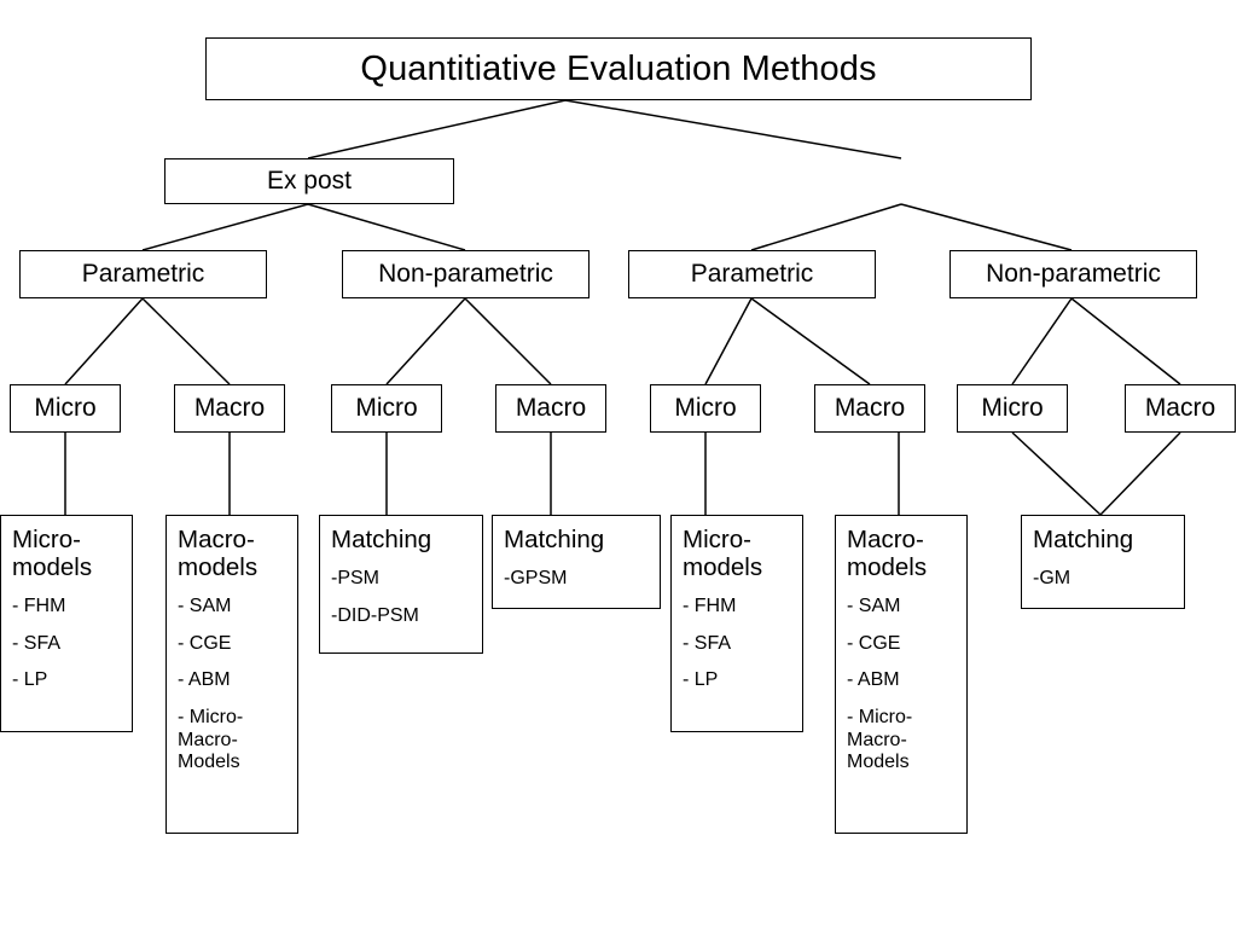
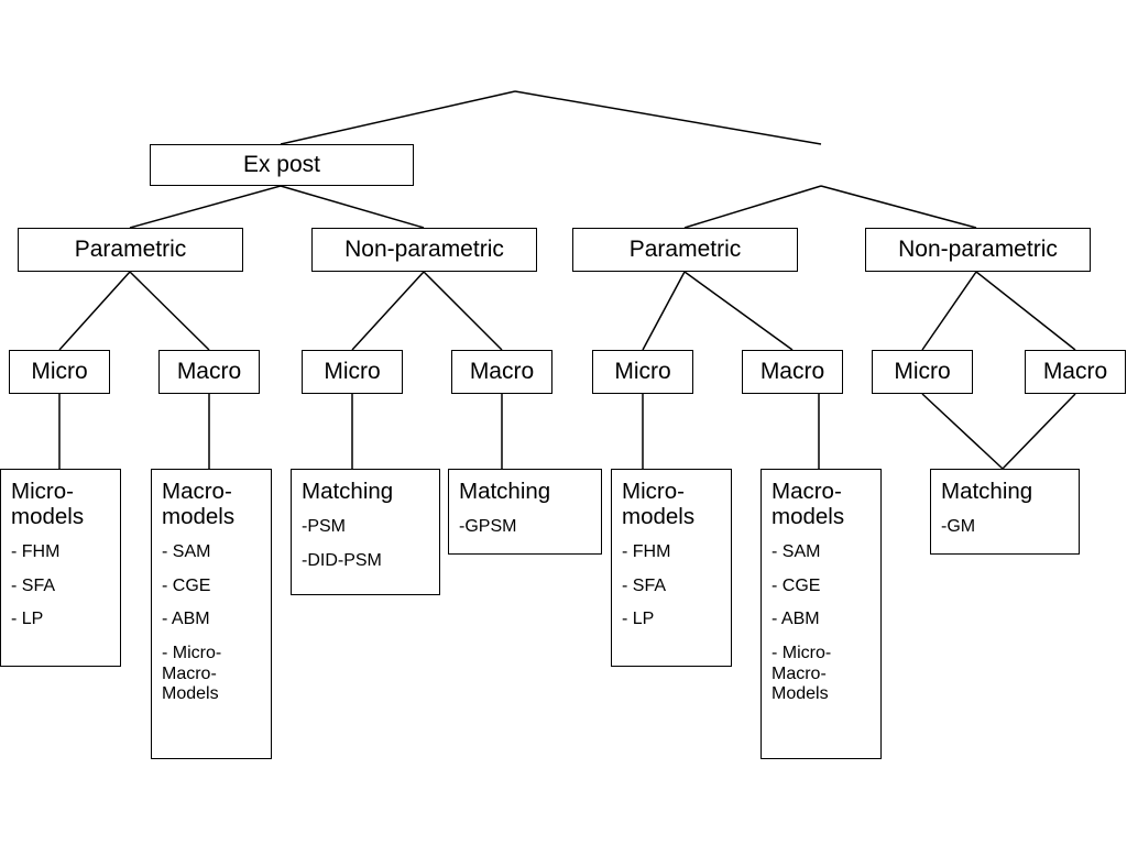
- Quantitiative Evaluation Methods
  Ex post
  Parametric
  Non-parametric
  Parametric
  Non-parametric
  Micro
  Macro
  Micro
  Macro
  Micro
  Macro
  Micro
  Macro
  Micro-
  models
  - FHM
  - SFA
  - LP
  Macro-
  models
  - SAM
  - CGE
  - ABM
  - Micro-
  Macro-
  Models
  Matching
  -PSM
  -DID-PSM
  Matching
  -GPSM
  Micro-
  models
  - FHM
  - SFA
  - LP
  Macro-
  models
  - SAM
  - CGE
  - ABM
  - Micro-
  Macro-
  Models
  Matching
  -GM
